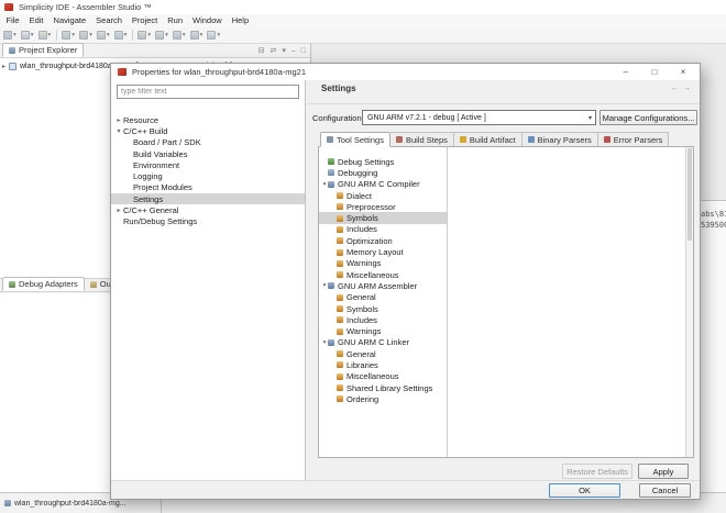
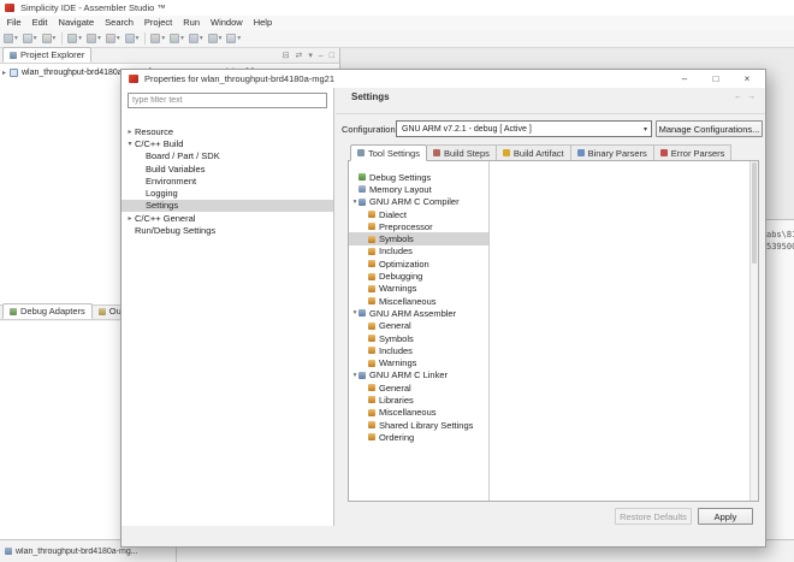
  Simplicity IDE - Assembler Studio ™
  File
  Edit
  Navigate
  Search
  Project
  Run
  Window
  Help
  abs\8
  Project Explorer
  Debug Adapters
  Properties for wlan_throughput-brd4180a-mg21
  –
  □
  ×
  type filter text
  Resource
  C/C++ Build
  Board / Part / SDK
  Build Variables
  Environment
  Logging
- Project Modules
  Settings
  C/C++ General
  Run/Debug Settings
  Settings
  Configuration
  Manage Configurations...
  Tool Settings
  Build Steps
  Build Artifact
  Binary Parsers
  Error Parsers
  Debug Settings
- Debugging
+ Memory Layout
  GNU ARM C Compiler
  Dialect
  Preprocessor
  Symbols
  Includes
  Optimization
- Memory Layout
+ Debugging
  Warnings
  Miscellaneous
  GNU ARM Assembler
  General
  Symbols
  Includes
  Warnings
  GNU ARM C Linker
  General
  Libraries
  Miscellaneous
  Shared Library Settings
  Ordering
  Restore Defaults
  Apply
- OK
- Cancel
